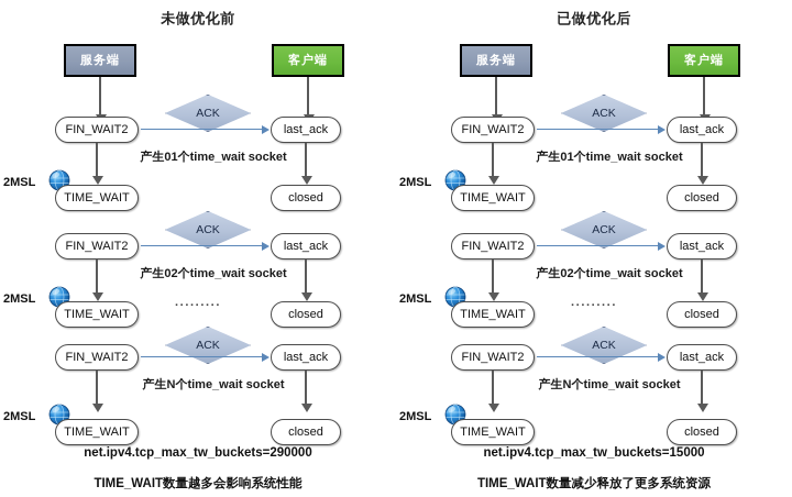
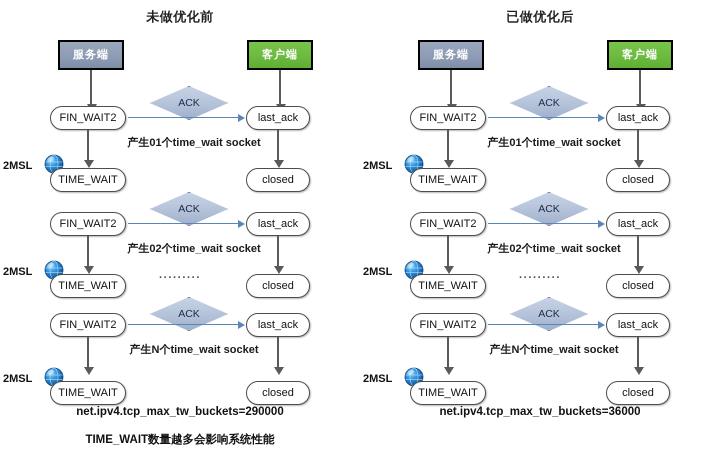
  未做优化前
  服务端
  客户端
  ACK
  FIN_WAIT2
  last_ack
  产生01个time_wait socket
  2MSL
  TIME_WAIT
  closed
  ACK
  FIN_WAIT2
  last_ack
  产生02个time_wait socket
  2MSL
  TIME_WAIT
  closed
  ·········
  ACK
  FIN_WAIT2
  last_ack
  产生N个time_wait socket
  2MSL
  TIME_WAIT
  closed
  net.ipv4.tcp_max_tw_buckets=290000
  TIME_WAIT数量越多会影响系统性能
  已做优化后
  服务端
  客户端
  ACK
  FIN_WAIT2
  last_ack
  产生01个time_wait socket
  2MSL
  TIME_WAIT
  closed
  ACK
  FIN_WAIT2
  last_ack
  产生02个time_wait socket
  2MSL
  TIME_WAIT
  closed
  ·········
  ACK
  FIN_WAIT2
  last_ack
  产生N个time_wait socket
  2MSL
  TIME_WAIT
  closed
- net.ipv4.tcp_max_tw_buckets=15000
+ net.ipv4.tcp_max_tw_buckets=36000
- TIME_WAIT数量减少释放了更多系统资源
